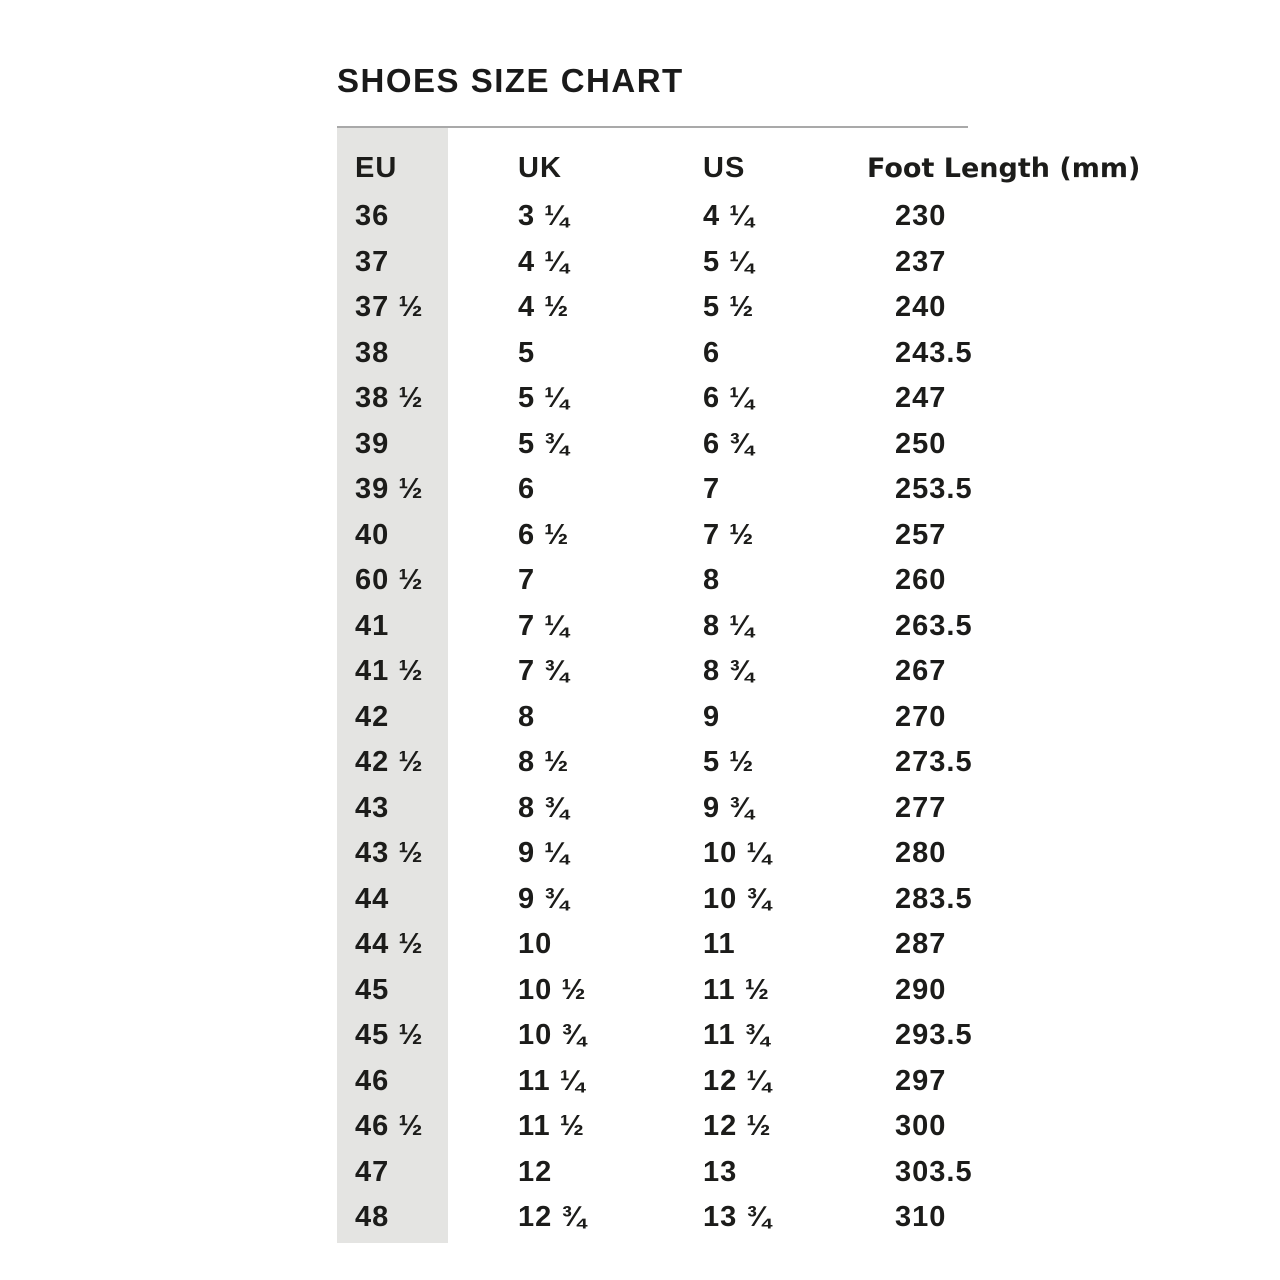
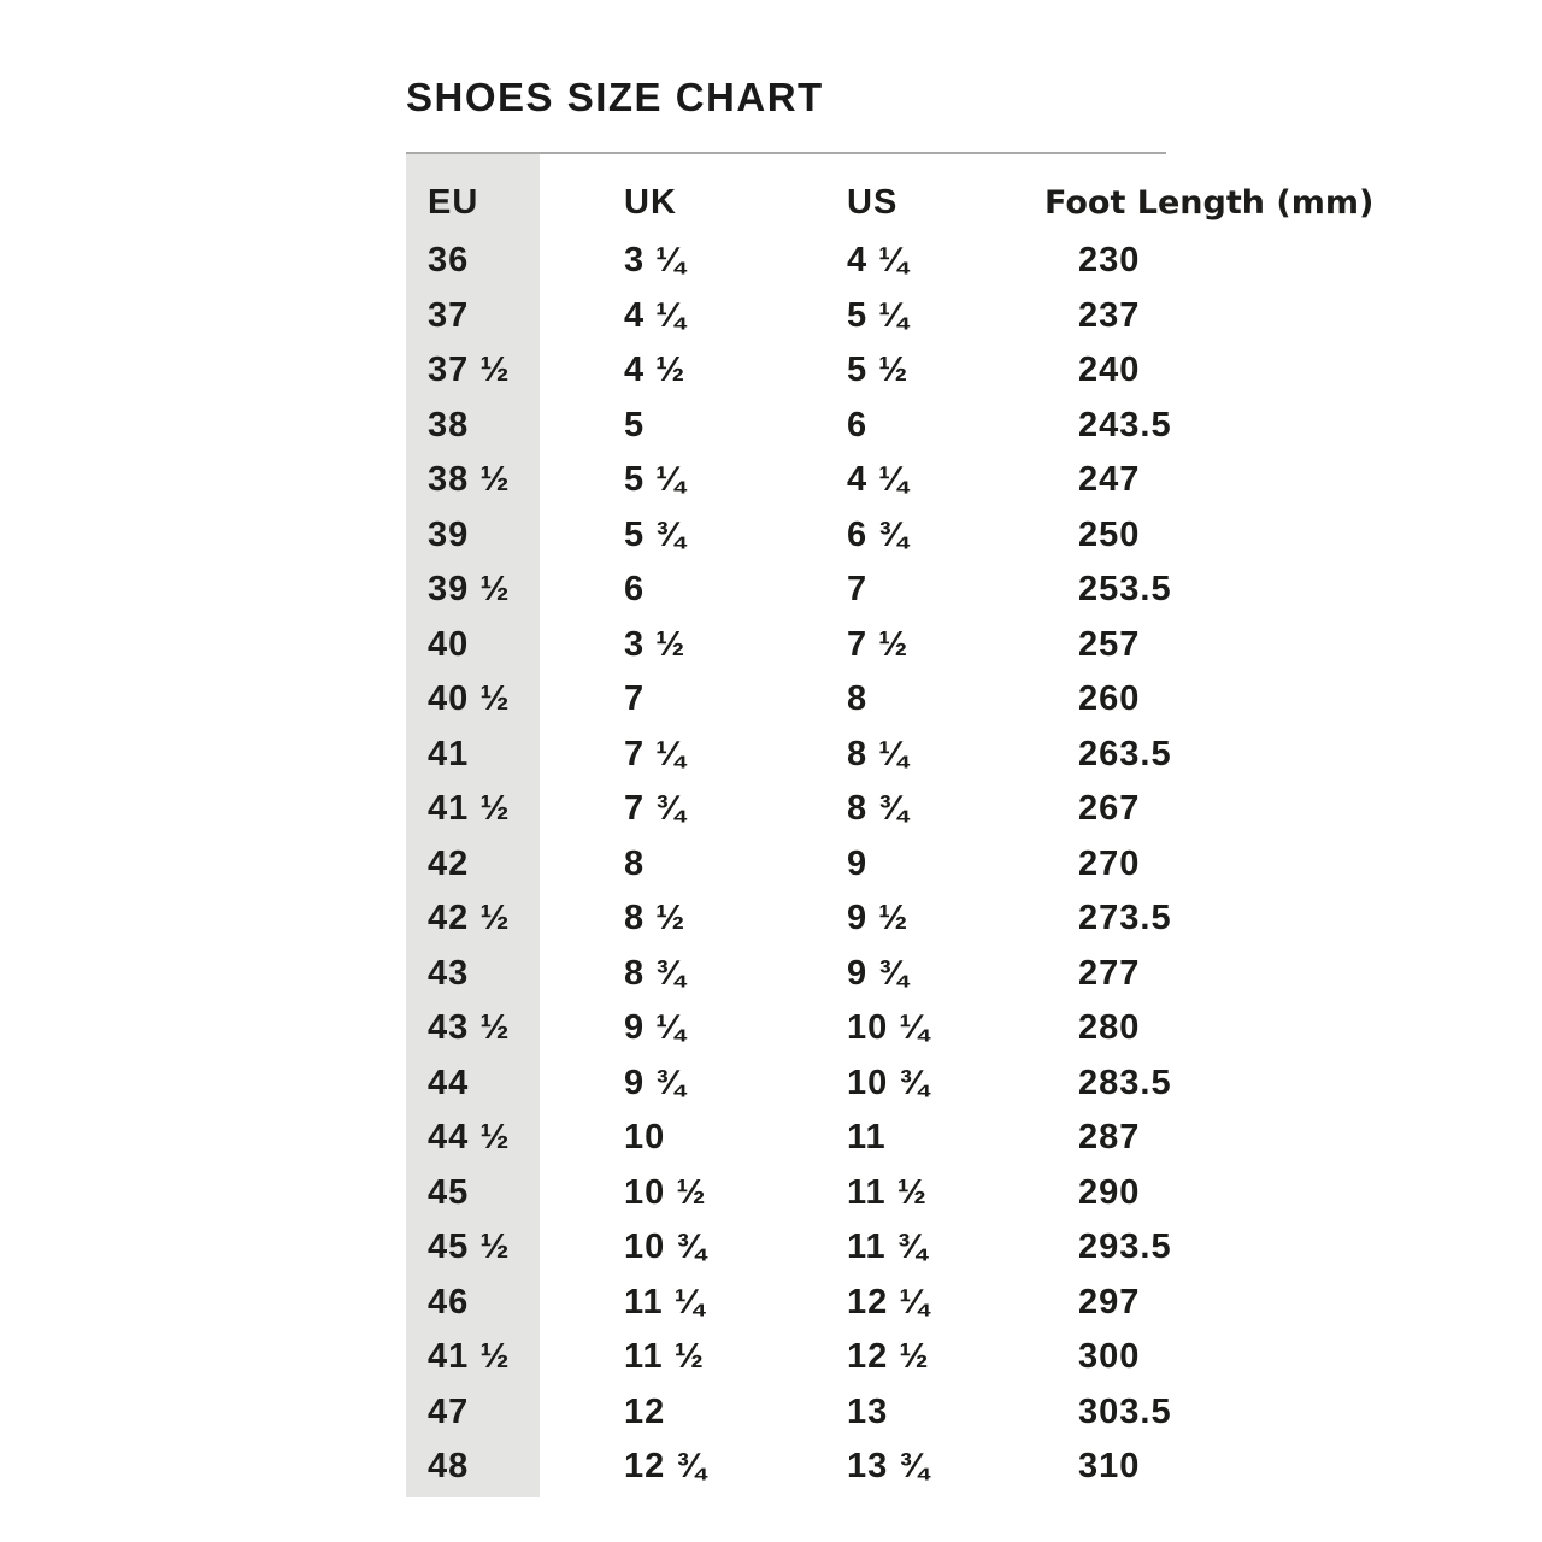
  SHOES SIZE CHART
  EU	UK	US	Foot Length (mm)
  36	3 ¼	4 ¼	230
  37	4 ¼	5 ¼	237
  37 ½	4 ½	5 ½	240
  38	5	6	243.5
- 38 ½	5 ¼	6 ¼	247
+ 38 ½	5 ¼	4 ¼	247
  39	5 ¾	6 ¾	250
  39 ½	6	7	253.5
- 40	6 ½	7 ½	257
+ 40	3 ½	7 ½	257
- 60 ½	7	8	260
+ 40 ½	7	8	260
  41	7 ¼	8 ¼	263.5
  41 ½	7 ¾	8 ¾	267
  42	8	9	270
- 42 ½	8 ½	5 ½	273.5
+ 42 ½	8 ½	9 ½	273.5
  43	8 ¾	9 ¾	277
  43 ½	9 ¼	10 ¼	280
  44	9 ¾	10 ¾	283.5
  44 ½	10	11	287
  45	10 ½	11 ½	290
  45 ½	10 ¾	11 ¾	293.5
  46	11 ¼	12 ¼	297
- 46 ½	11 ½	12 ½	300
+ 41 ½	11 ½	12 ½	300
  47	12	13	303.5
  48	12 ¾	13 ¾	310
